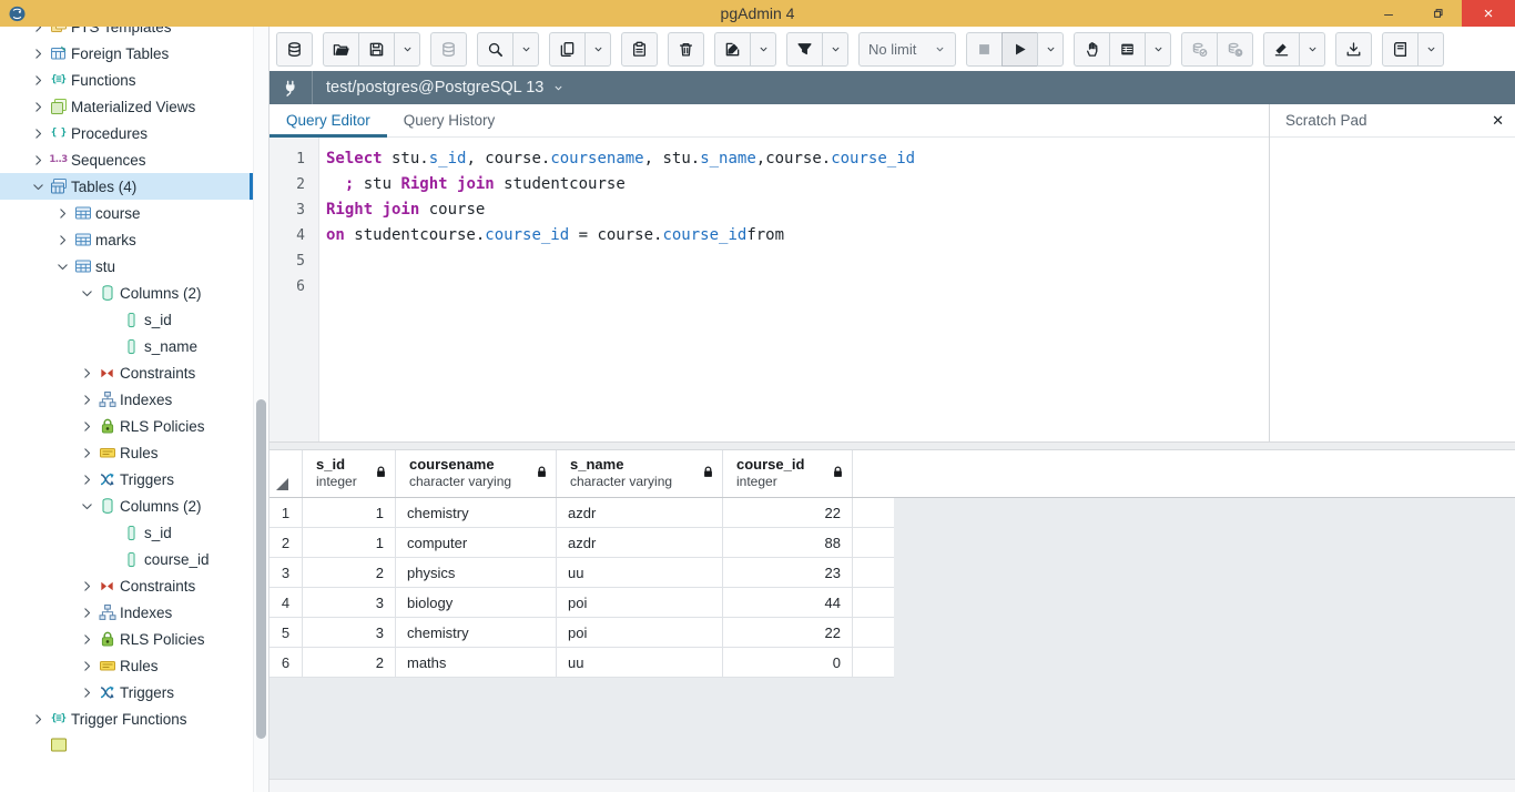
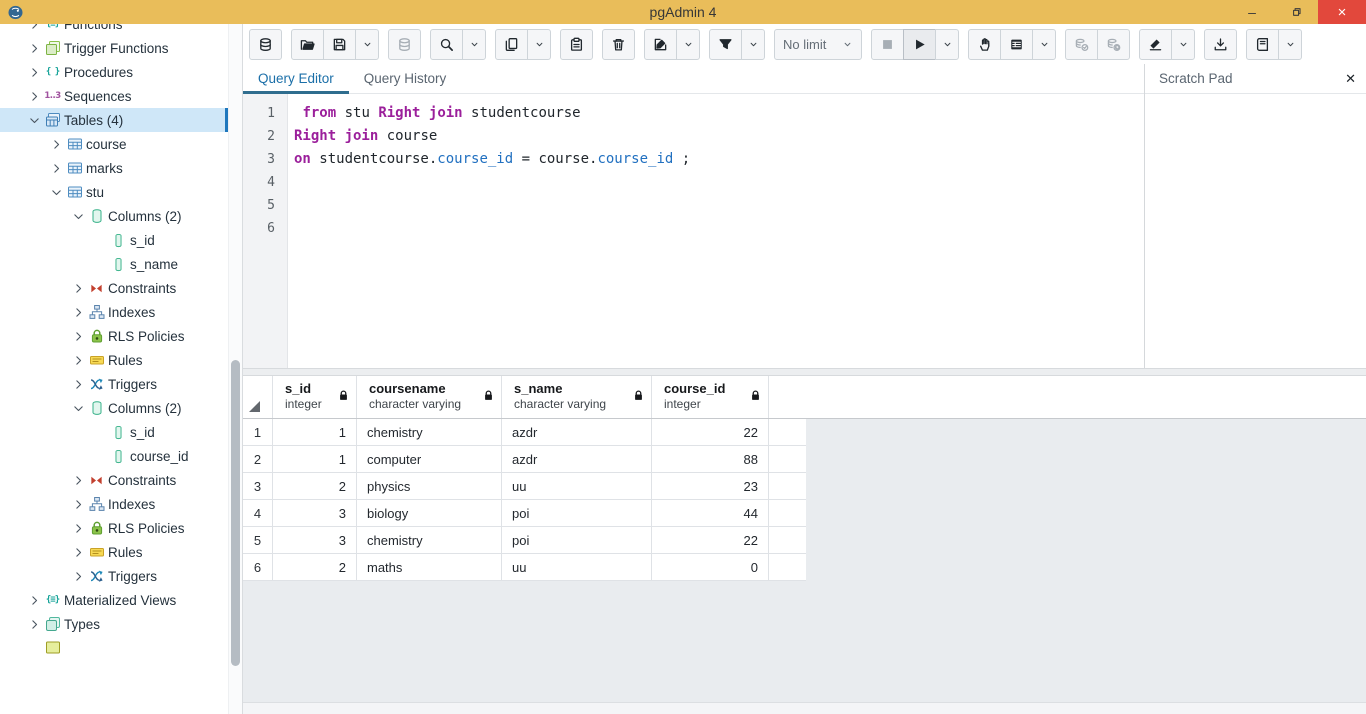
  pgAdmin 4
  –
  ×
- FTS Templates
- Foreign Tables
  {≡}
  Functions
- Materialized Views
+ Trigger Functions
  { }
  Procedures
  1..3
  Sequences
  Tables (4)
  course
  marks
  stu
  Columns (2)
  s_id
  s_name
  Constraints
  Indexes
  RLS Policies
  Rules
  Triggers
  Columns (2)
  s_id
  course_id
  Constraints
  Indexes
  RLS Policies
  Rules
  Triggers
  {≡}
- Trigger Functions
+ Materialized Views
+ Types
  No limit
- test/postgres@PostgreSQL 13
  Query Editor
  Query History
  1
  2
  3
  4
  5
  6
- Select stu.s_id, course.coursename, stu.s_name,course.course_id
- ; stu Right join studentcourse
+ from stu Right join studentcourse
  Right join course
- on studentcourse.course_id = course.course_idfrom
+ on studentcourse.course_id = course.course_id ;
  Scratch Pad
  ✕
  s_id
  integer
  coursename
  character varying
  s_name
  character varying
  course_id
  integer
  1
  1
  chemistry
  azdr
  22
  2
  1
  computer
  azdr
  88
  3
  2
  physics
  uu
  23
  4
  3
  biology
  poi
  44
  5
  3
  chemistry
  poi
  22
  6
  2
  maths
  uu
  0
